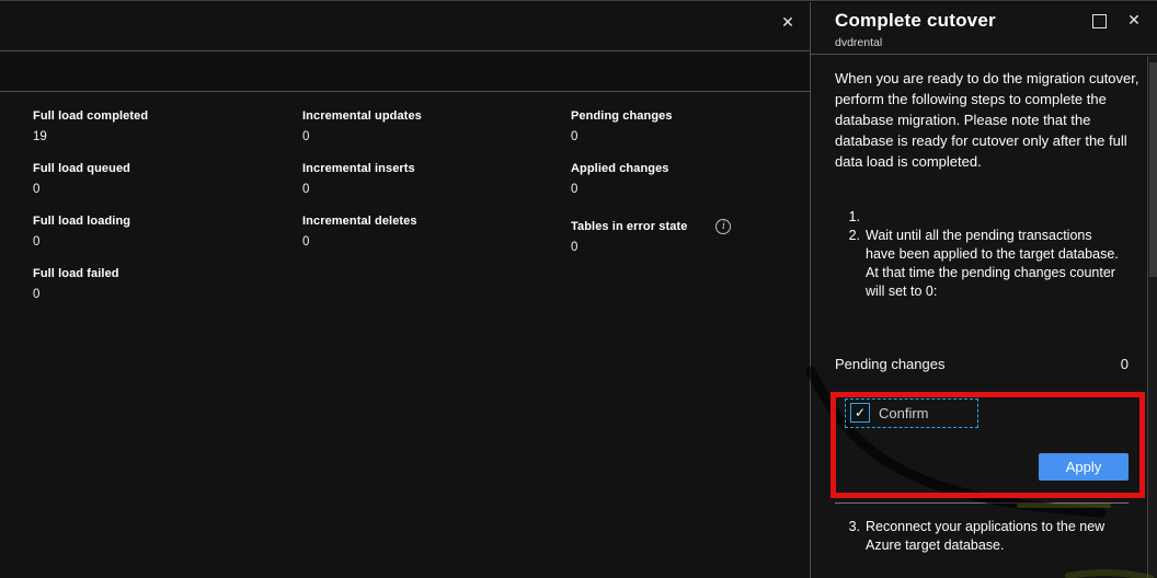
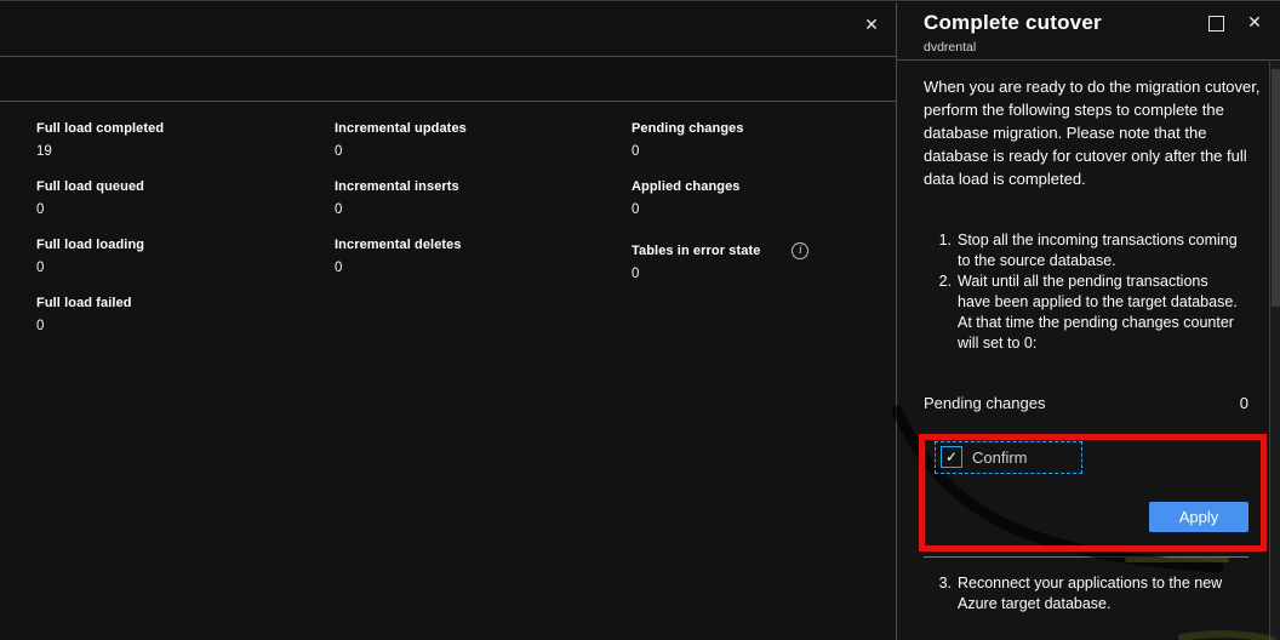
  ✕
  Full load completed
  19
  Full load queued
  0
  Full load loading
  0
  Full load failed
  0
  Incremental updates
  0
  Incremental inserts
  0
  Incremental deletes
  0
  Pending changes
  0
  Applied changes
  0
  Tables in error state
  i
  0
  Complete cutover
  dvdrental
  ✕
  When you are ready to do the migration cutover, perform the following steps to complete the database migration. Please note that the database is ready for cutover only after the full data load is completed.
  1.
+ Stop all the incoming transactions coming to the source database.
  2.
  Wait until all the pending transactions have been applied to the target database. At that time the pending changes counter will set to 0:
  Pending changes
  0
  ✓
  Confirm
  Apply
  3.
  Reconnect your applications to the new Azure target database.
